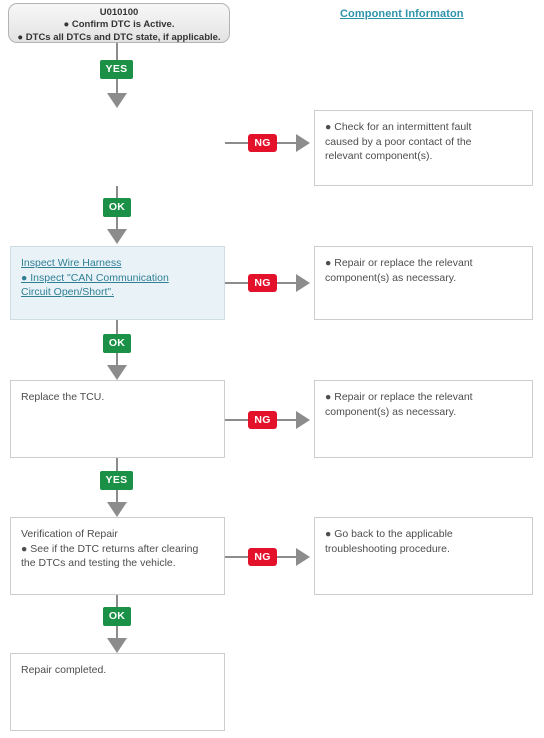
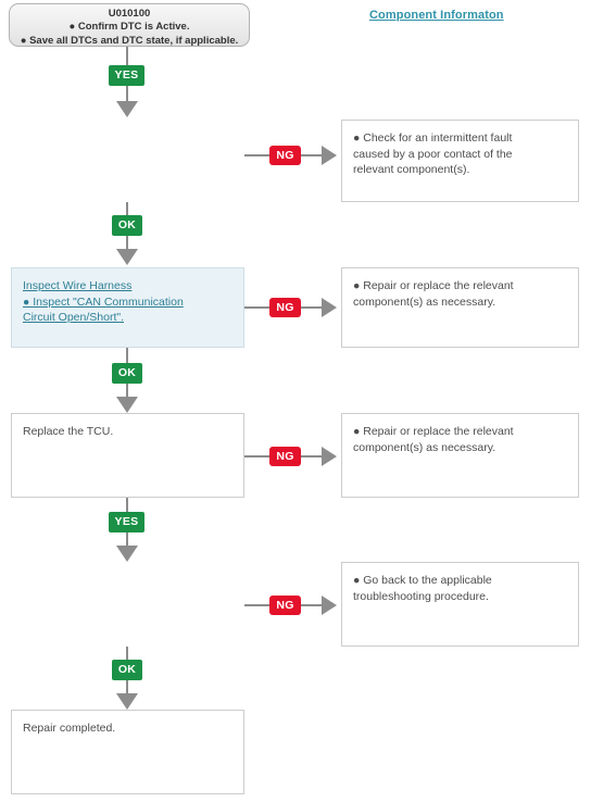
  U010100
  ● Confirm DTC is Active.
- ● DTCs all DTCs and DTC state, if applicable.
+ ● Save all DTCs and DTC state, if applicable.
  Component Informaton
  YES
  NG
  ● Check for an intermittent fault
  caused by a poor contact of the
  relevant component(s).
  OK
  Inspect Wire Harness
  ● Inspect "CAN Communication
  Circuit Open/Short".
  NG
  ● Repair or replace the relevant
  component(s) as necessary.
  OK
  Replace the TCU.
  NG
  ● Repair or replace the relevant
  component(s) as necessary.
  YES
- Verification of Repair
- ● See if the DTC returns after clearing
- the DTCs and testing the vehicle.
  NG
  ● Go back to the applicable
  troubleshooting procedure.
  OK
  Repair completed.
